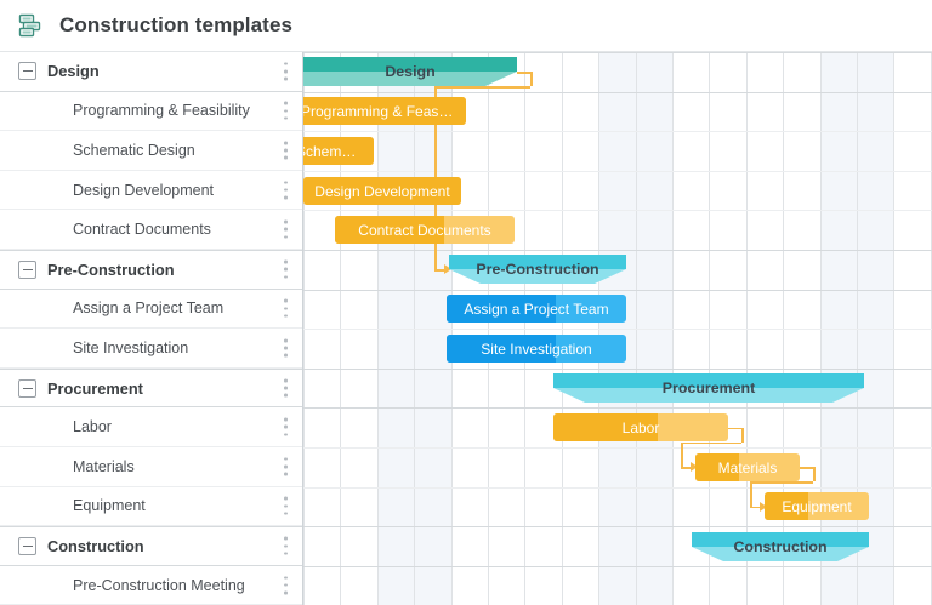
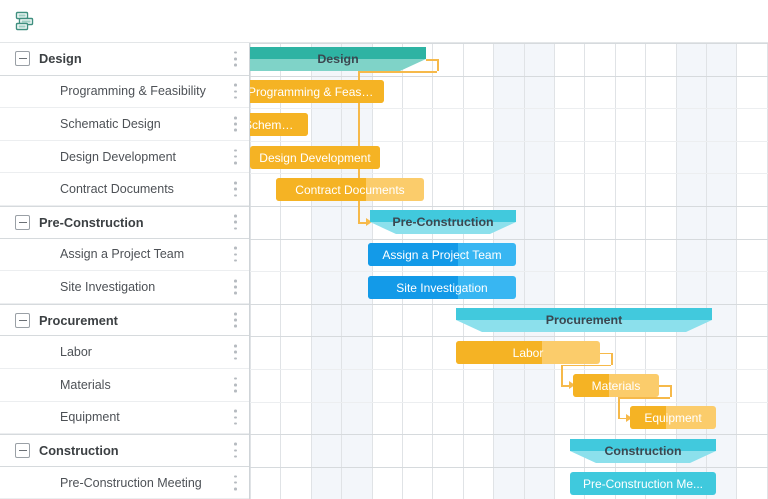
- Construction templates
  Design
  Programming & Feasibility
  Schematic Design
  Design Development
  Contract Documents
  Pre-Construction
  Assign a Project Team
  Site Investigation
  Procurement
  Labor
  Materials
  Equipment
  Construction
  Pre-Construction Meeting
  Design
  Programming & Feasibilit
  Design Development
  Contract Documents
  Pre-Construction
  Assign a Project Team
  Site Investigation
  Procurement
  Labor
  Materials
  Equipment
  Construction
+ Pre-Construction Me...
